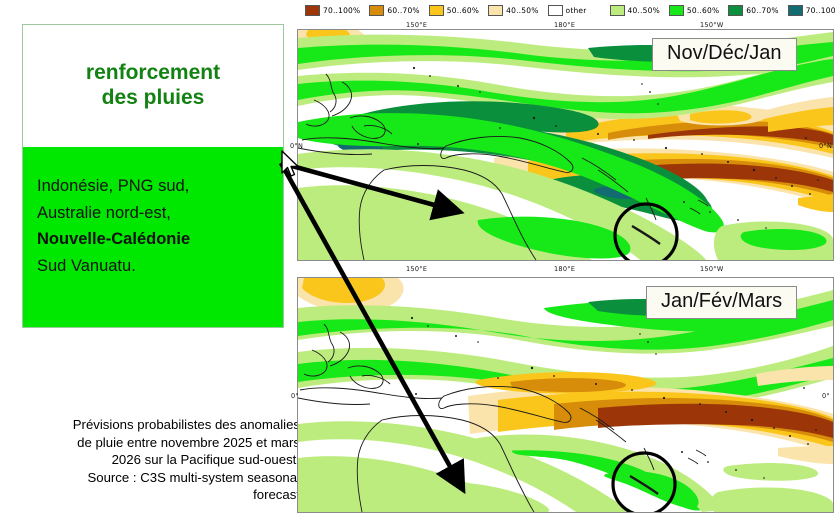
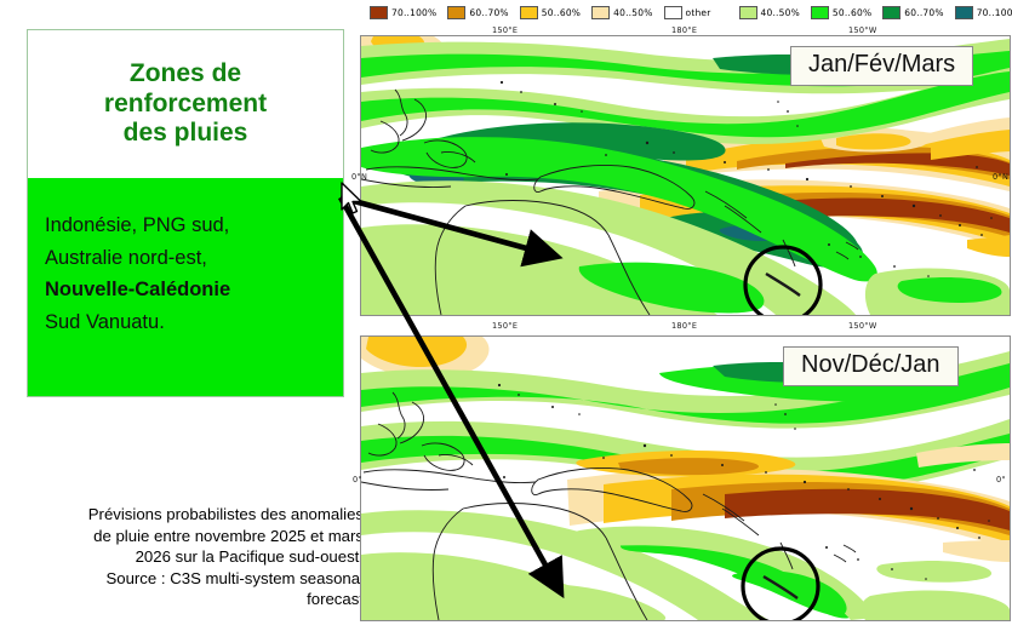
  70..100%
  60..70%
  50..60%
  40..50%
  other
  40..50%
  50..60%
  60..70%
  70..100
+ Zones de
  renforcement
  des pluies
  Indonésie, PNG sud,
  Australie nord-est,
  Nouvelle-Calédonie
  Sud Vanuatu.
  Prévisions probabilistes des anomalie
  de pluie entre novembre 2025 et mar
  2026 sur la Pacifique sud-ouest
  Source : C3S multi-system seasona
  forecas
  150°E
  180°E
  150°W
  0°N
  0°N
- Nov/Déc/Jan
+ Jan/Fév/Mars
  150°E
  180°E
  150°W
  0°
  0°
- Jan/Fév/Mars
+ Nov/Déc/Jan
